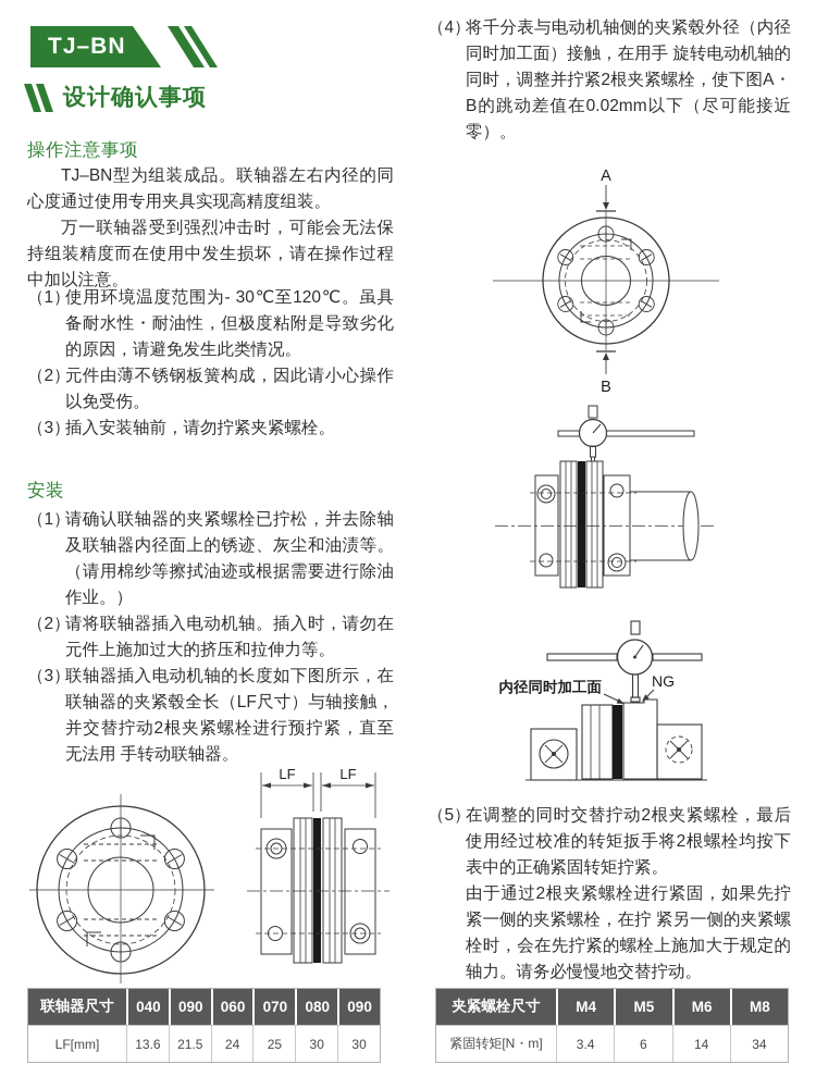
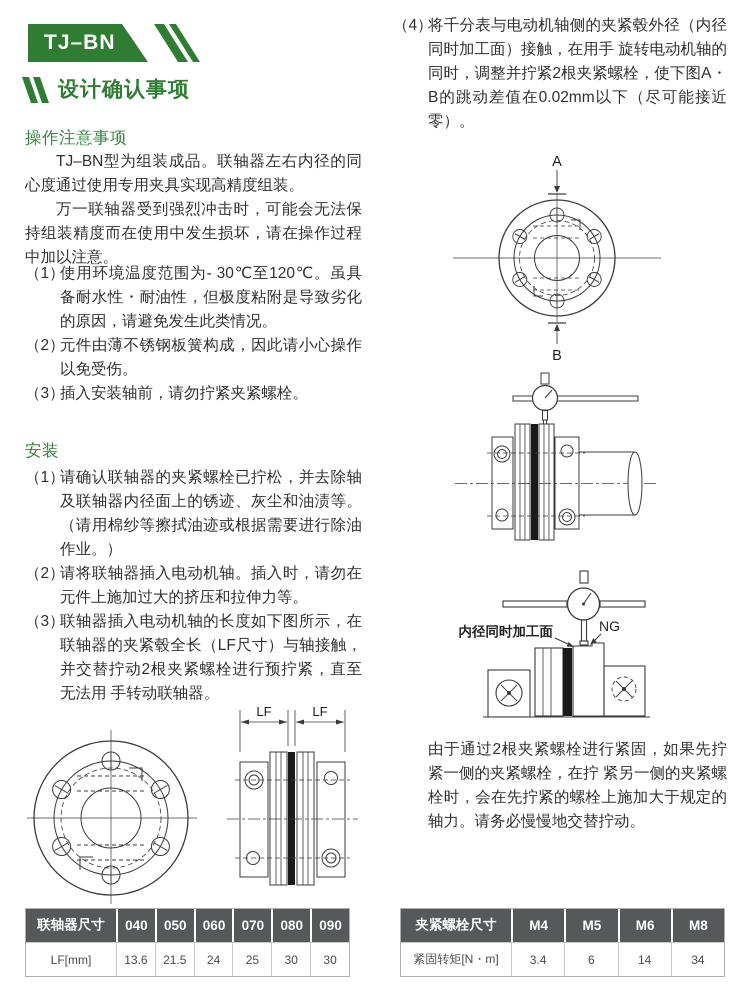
  TJ–BN
  设计确认事项
  操作注意事项
  TJ–BN型为组装成品。联轴器左右内径的同心度通过使用专用夹具实现高精度组装。
  万一联轴器受到强烈冲击时，可能会无法保持组装精度而在使用中发生损坏，请在操作过程中加以注意。
  （1）
  使用环境温度范围为- 30℃至120℃。虽具备耐水性・耐油性，但极度粘附是导致劣化的原因，请避免发生此类情况。
  （2）
  元件由薄不锈钢板簧构成，因此请小心操作以免受伤。
  （3）
  插入安装轴前，请勿拧紧夹紧螺栓。
  安装
  （1）
  请确认联轴器的夹紧螺栓已拧松，并去除轴及联轴器内径面上的锈迹、灰尘和油渍等。（请用棉纱等擦拭油迹或根据需要进行除油作业。）
  （2）
  请将联轴器插入电动机轴。插入时，请勿在元件上施加过大的挤压和拉伸力等。
  （3）
  联轴器插入电动机轴的长度如下图所示，在联轴器的夹紧毂全长（LF尺寸）与轴接触，并交替拧动2根夹紧螺栓进行预拧紧，直至无法用 手转动联轴器。
  LF
  LF
  （4）
  将千分表与电动机轴侧的夹紧毂外径（内径同时加工面）接触，在用手 旋转电动机轴的同时，调整并拧紧2根夹紧螺栓，使下图A・B的跳动差值在0.02mm以下（尽可能接近零）。
  A
  B
  内径同时加工面
  NG
- （5）
- 在调整的同时交替拧动2根夹紧螺栓，最后使用经过校准的转矩扳手将2根螺栓均按下表中的正确紧固转矩拧紧。
  由于通过2根夹紧螺栓进行紧固，如果先拧紧一侧的夹紧螺栓，在拧 紧另一侧的夹紧螺栓时，会在先拧紧的螺栓上施加大于规定的轴力。请务必慢慢地交替拧动。
- 联轴器尺寸	040	090	060	070	080	090
+ 联轴器尺寸	040	050	060	070	080	090
  LF[mm]	13.6	21.5	24	25	30	30
  夹紧螺栓尺寸	M4	M5	M6	M8
  紧固转矩[N・m]	3.4	6	14	34
